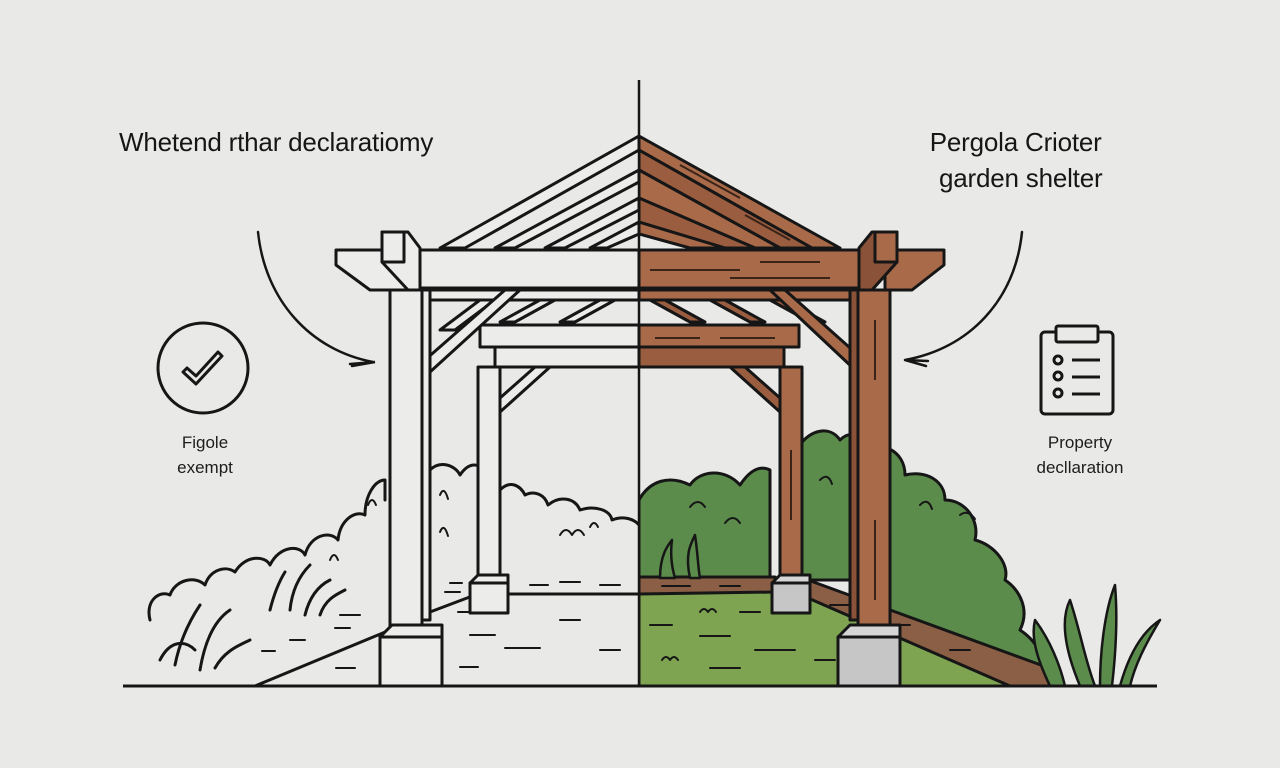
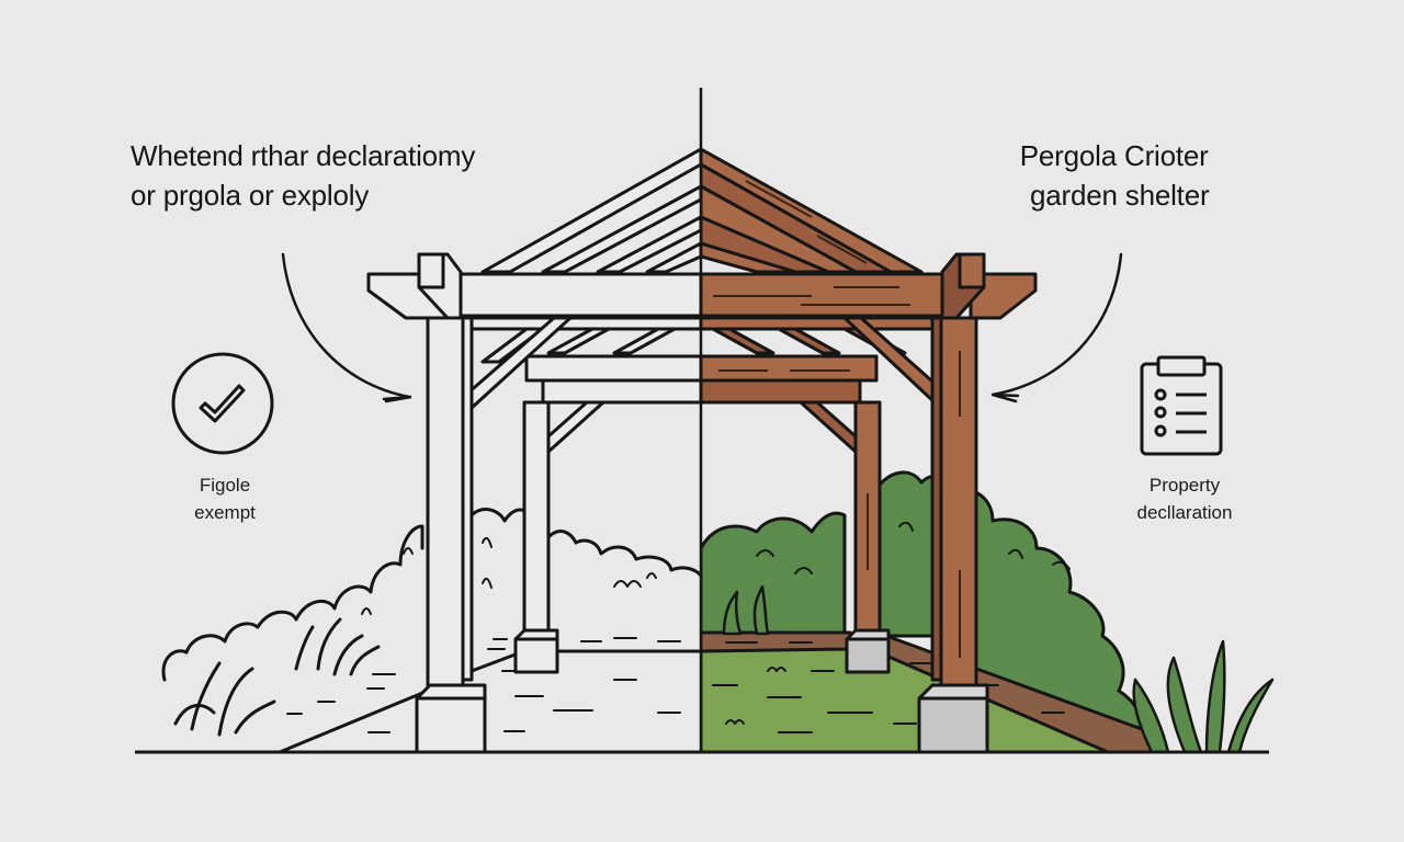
  Whetend rthar declaratiomy
+ or prgola or exploly
  Pergola Crioter
  garden shelter
  Figole
  exempt
  Property
  decllaration
